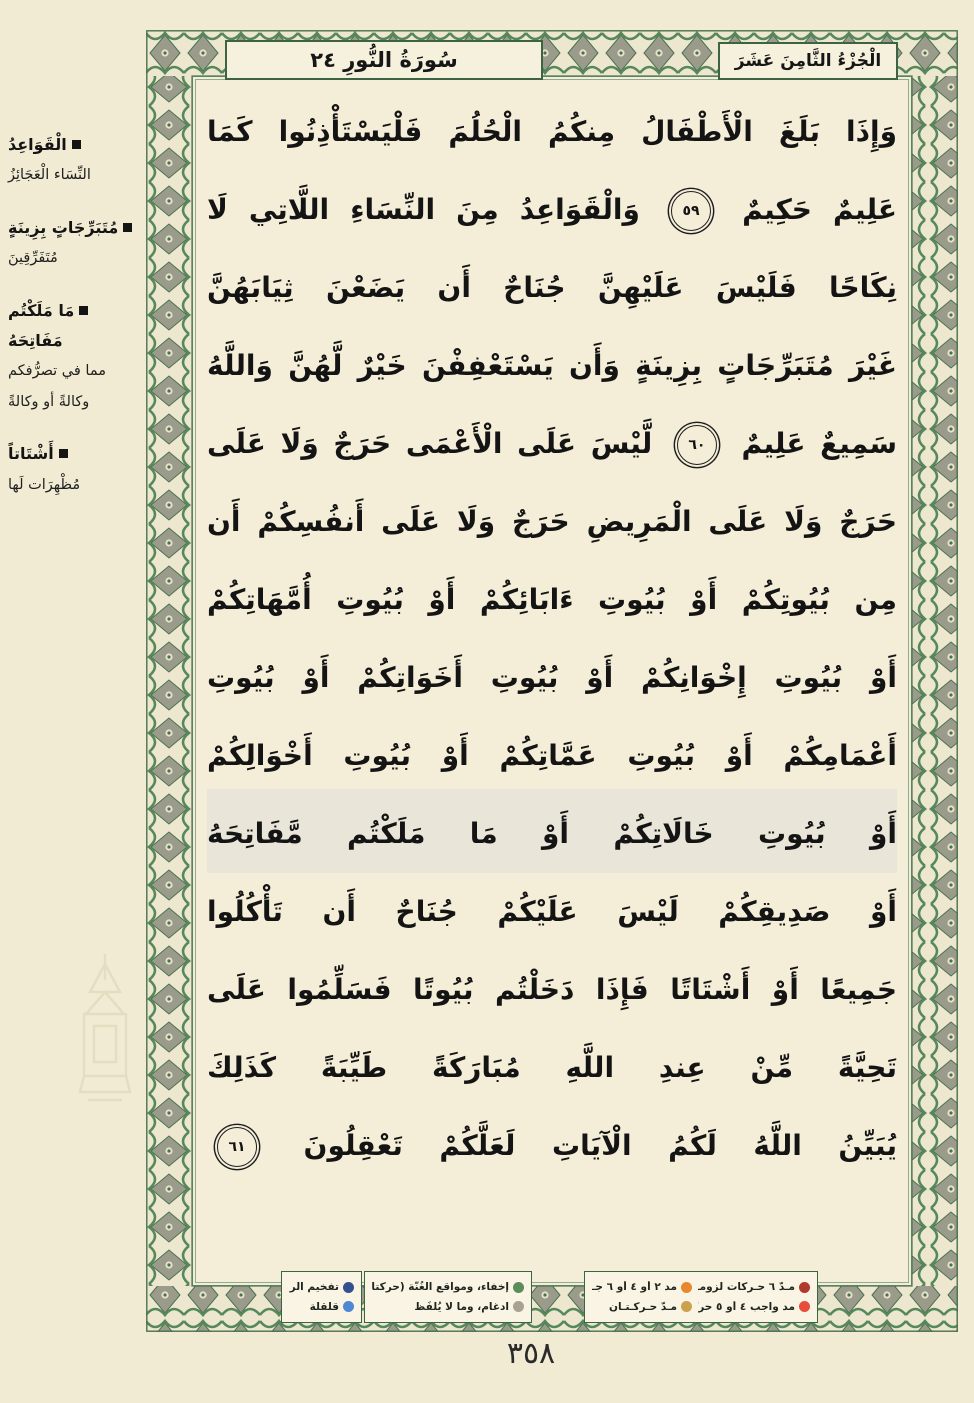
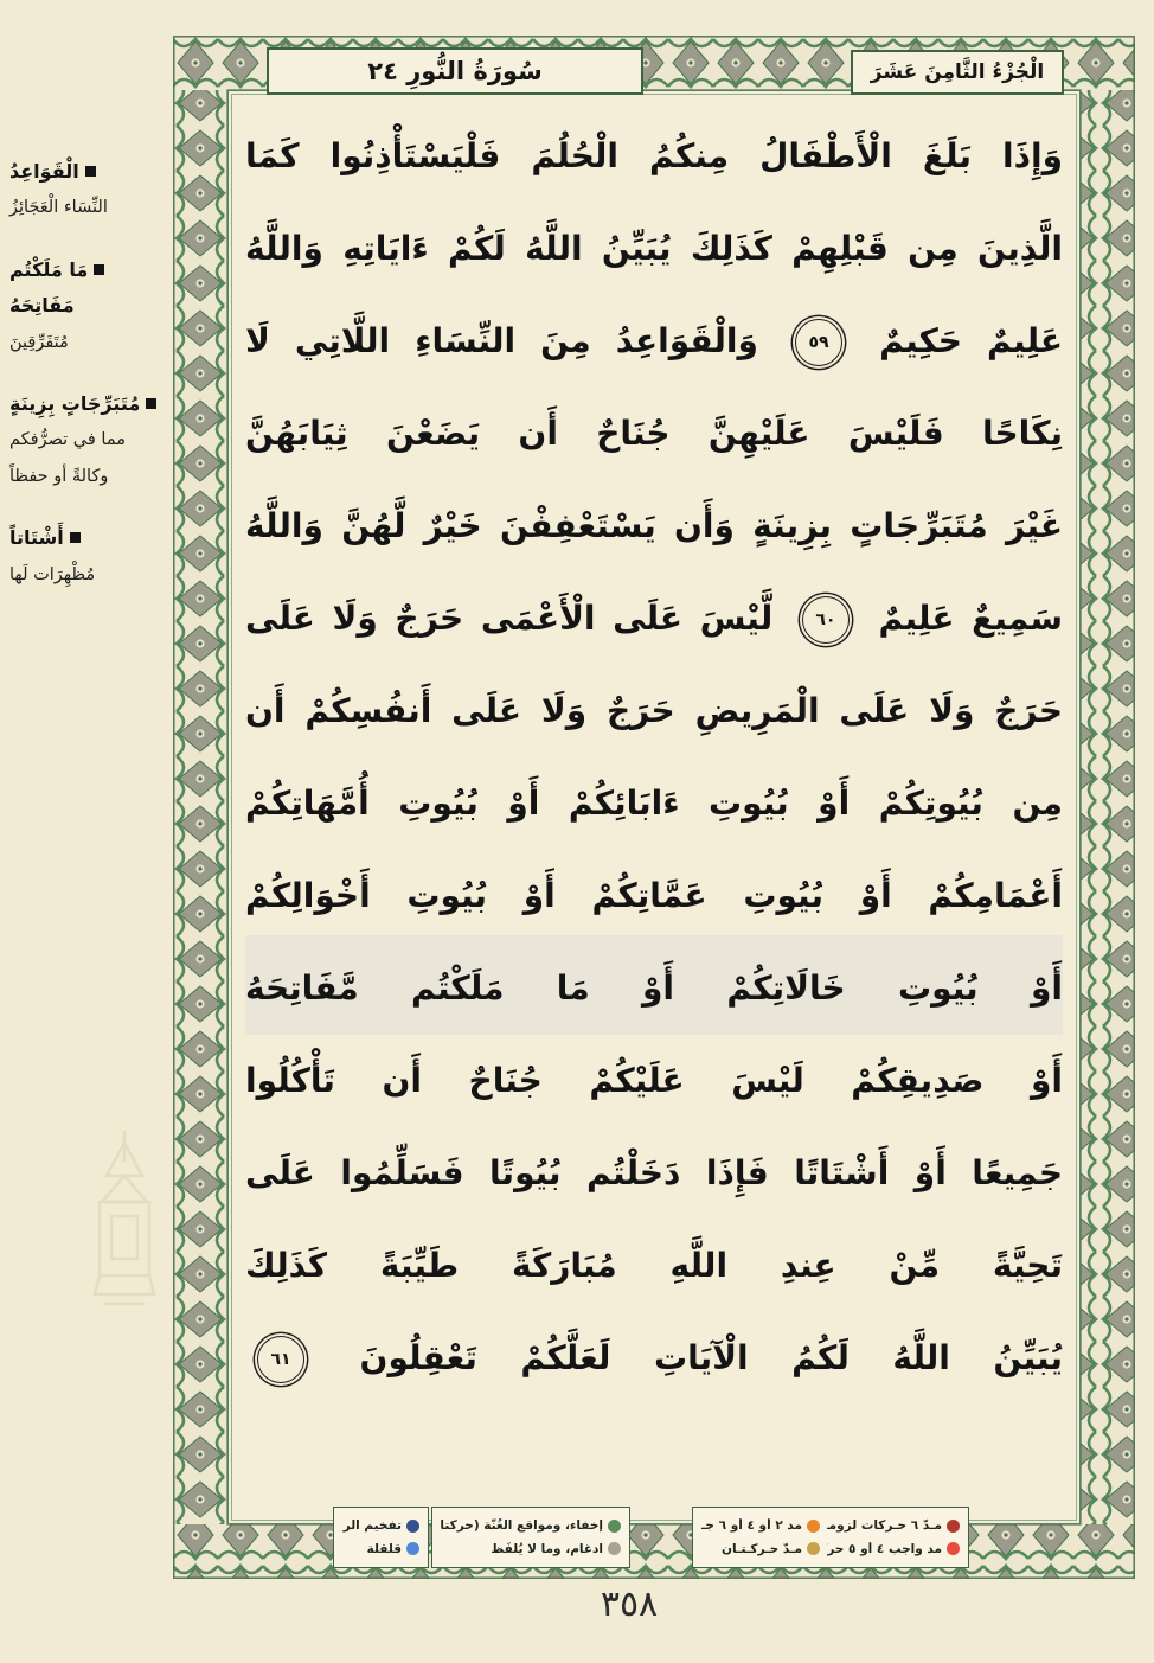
  سُورَةُ النُّورِ ٢٤
  الْجُزْءُ الثَّامِنَ عَشَرَ
  وَإِذَا بَلَغَ الْأَطْفَالُ مِنكُمُ الْحُلُمَ فَلْيَسْتَأْذِنُوا كَمَا
+ الَّذِينَ مِن قَبْلِهِمْ كَذَلِكَ يُبَيِّنُ اللَّهُ لَكُمْ ءَايَاتِهِ وَاللَّهُ
  عَلِيمٌ حَكِيمٌ
  ٥٩
  وَالْقَوَاعِدُ مِنَ النِّسَاءِ اللَّاتِي لَا
  نِكَاحًا فَلَيْسَ عَلَيْهِنَّ جُنَاحٌ أَن يَضَعْنَ ثِيَابَهُنَّ
  غَيْرَ مُتَبَرِّجَاتٍ بِزِينَةٍ وَأَن يَسْتَعْفِفْنَ خَيْرٌ لَّهُنَّ وَاللَّهُ
  سَمِيعٌ عَلِيمٌ
  ٦٠
  لَّيْسَ عَلَى الْأَعْمَى حَرَجٌ وَلَا عَلَى
  حَرَجٌ وَلَا عَلَى الْمَرِيضِ حَرَجٌ وَلَا عَلَى أَنفُسِكُمْ أَن
  مِن بُيُوتِكُمْ أَوْ بُيُوتِ ءَابَائِكُمْ أَوْ بُيُوتِ أُمَّهَاتِكُمْ
- أَوْ بُيُوتِ إِخْوَانِكُمْ أَوْ بُيُوتِ أَخَوَاتِكُمْ أَوْ بُيُوتِ
  أَعْمَامِكُمْ أَوْ بُيُوتِ عَمَّاتِكُمْ أَوْ بُيُوتِ أَخْوَالِكُمْ
  أَوْ بُيُوتِ خَالَاتِكُمْ أَوْ مَا مَلَكْتُم مَّفَاتِحَهُ
  أَوْ صَدِيقِكُمْ لَيْسَ عَلَيْكُمْ جُنَاحٌ أَن تَأْكُلُوا
  جَمِيعًا أَوْ أَشْتَاتًا فَإِذَا دَخَلْتُم بُيُوتًا فَسَلِّمُوا عَلَى
  تَحِيَّةً مِّنْ عِندِ اللَّهِ مُبَارَكَةً طَيِّبَةً كَذَلِكَ
  يُبَيِّنُ اللَّهُ لَكُمُ الْآيَاتِ لَعَلَّكُمْ تَعْقِلُونَ
  ٦١
  الْقَوَاعِدُ
  النِّسَاء الْعَجَائِزُ
- مُتَبَرِّجَاتٍ بِزِينَةٍ
+ مَا مَلَكْتُم مَفَاتِحَهُ
  مُتَفَرِّقِينَ
- مَا مَلَكْتُم مَفَاتِحَهُ
+ مُتَبَرِّجَاتٍ بِزِينَةٍ
- مما في تصرُّفكم وكالةً أو وكالةً
+ مما في تصرُّفكم وكالةً أو حفظاً
  أَشْتَاتاً
  مُظْهِرَات لَها
  مـدّ ٦ حـركات لزومـ
  مد واجب ٤ أو ٥ حر
  مـدّ حـركـتـان
  إخفاء، ومواقع الغُنّة (حركتا
  ادغام، وما لا يُلفَظ
  تفخيم الر
  قلقلة
  ٣٥٨
